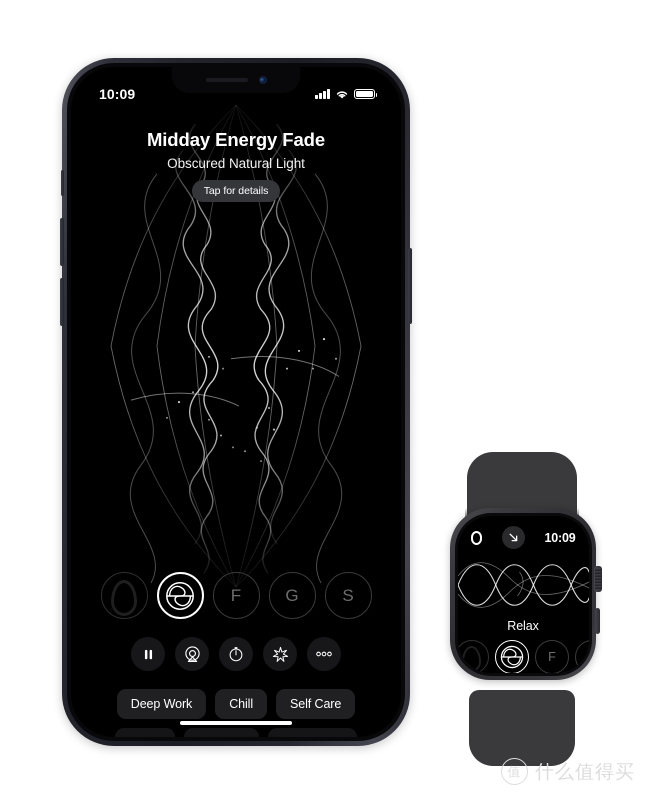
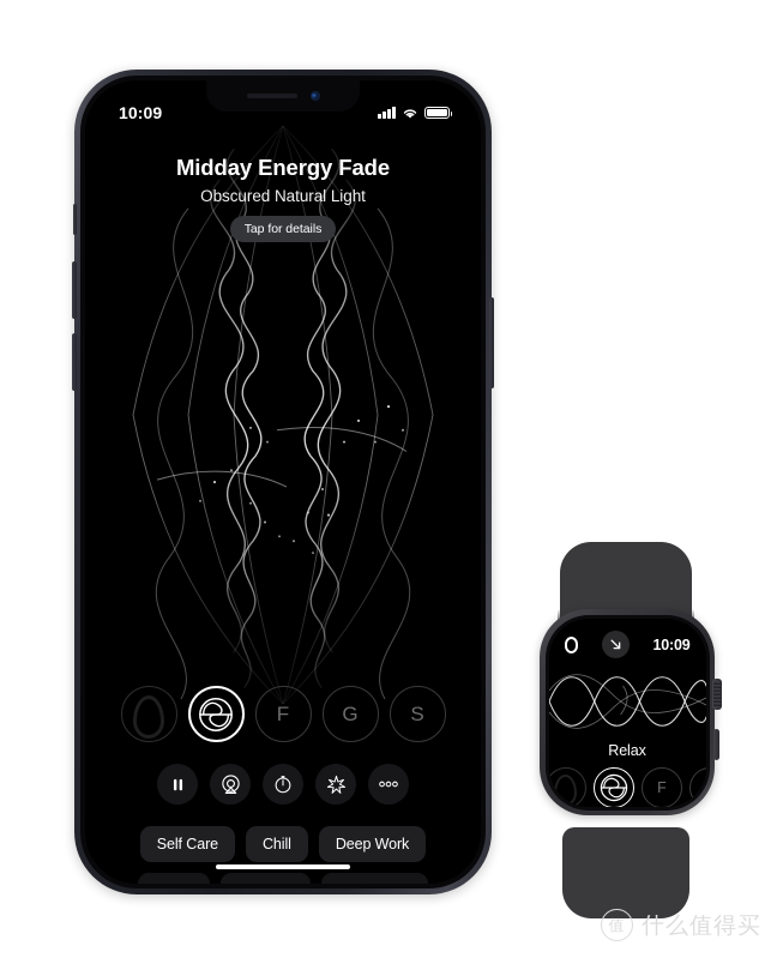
  10:09
  Midday Energy Fade
  Obscured Natural Light
  Tap for details
  F
  G
  S
- Deep Work
+ Self Care
  Chill
- Self Care
+ Deep Work
  10:09
  Relax
  F
  值
  什么值得买
